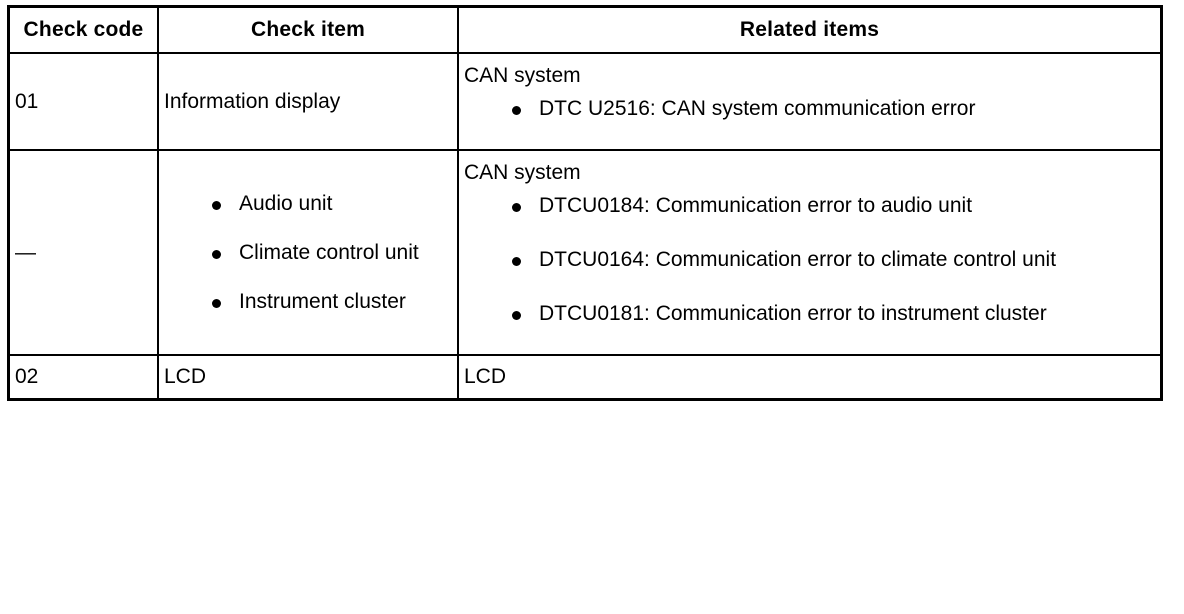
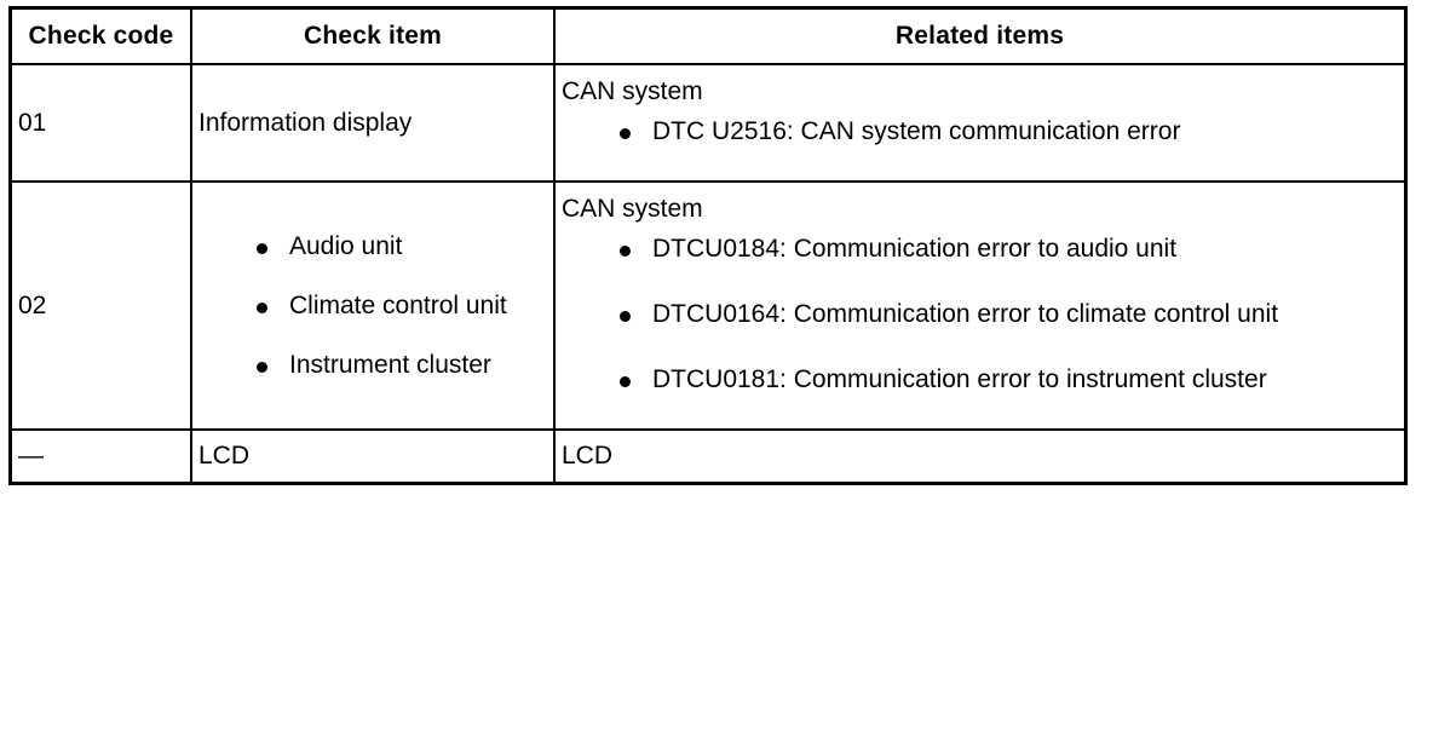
  Check code	Check item	Related items
  01	Information display	CAN system DTC U2516: CAN system communication error
- —	Audio unit Climate control unit Instrument cluster	CAN system DTCU0184: Communication error to audio unit DTCU0164: Communication error to climate control unit DTCU0181: Communication error to instrument cluster
+ 02	Audio unit Climate control unit Instrument cluster	CAN system DTCU0184: Communication error to audio unit DTCU0164: Communication error to climate control unit DTCU0181: Communication error to instrument cluster
- 02	LCD	LCD
+ —	LCD	LCD
